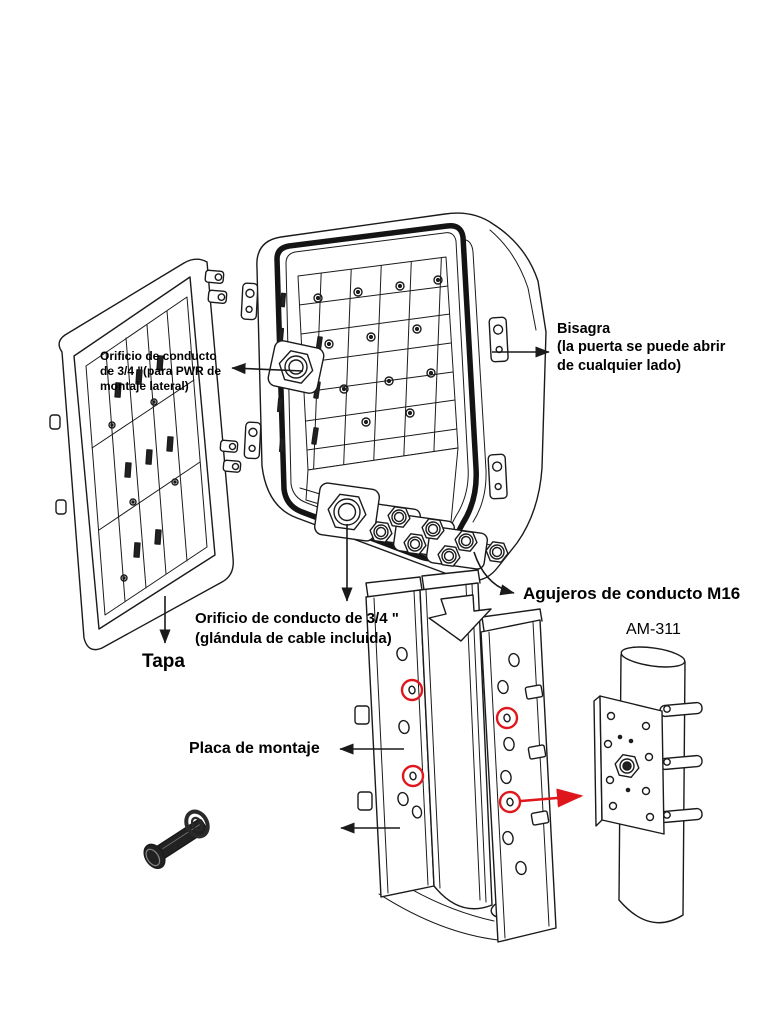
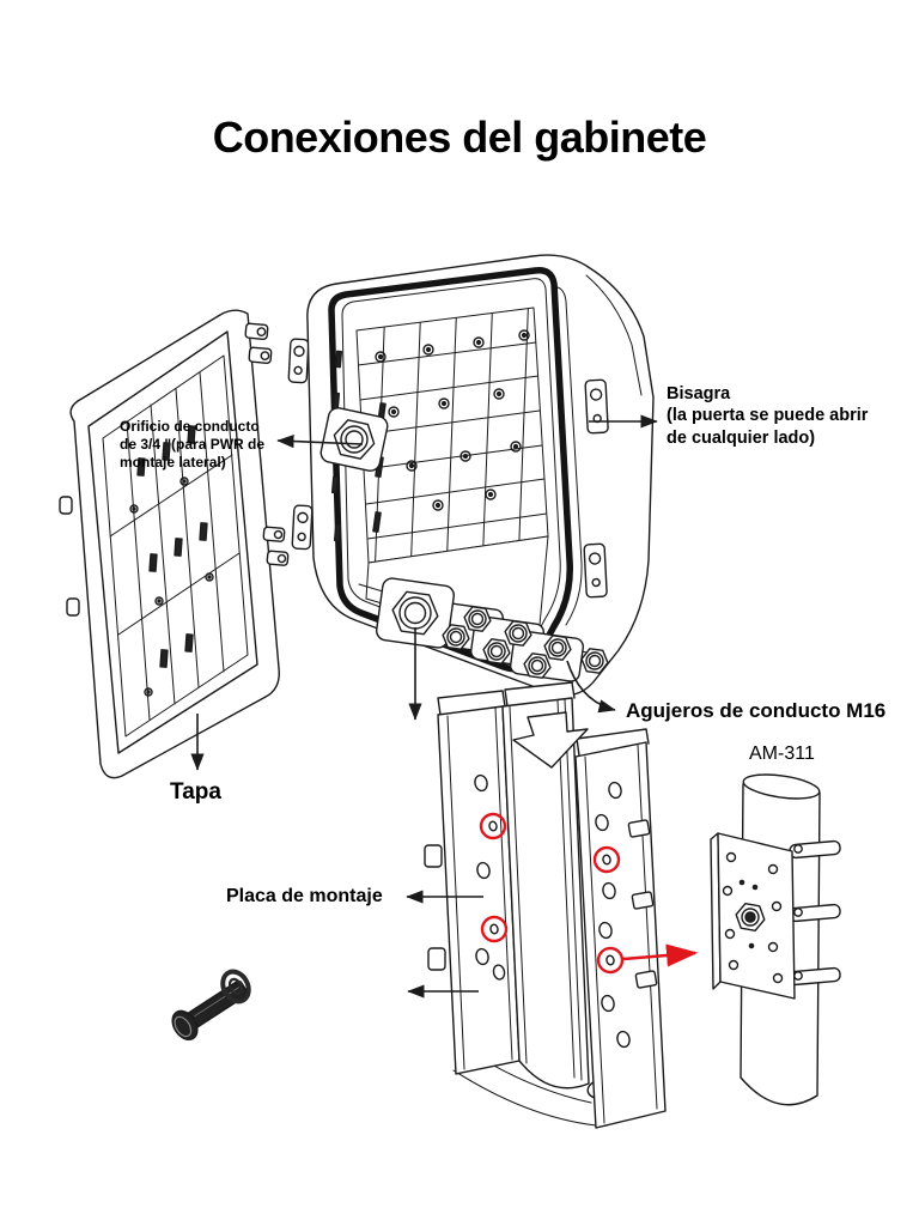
+ Conexiones del gabinete
  Orificio de conducto
  de 3/4 "(para PWR de
  montaje lateral)
  Bisagra
  (la puerta se puede abrir
  de cualquier lado)
  Agujeros de conducto M16
- Orificio de conducto de 3/4 "
- (glándula de cable incluida)
  Tapa
  Placa de montaje
  AM-311
